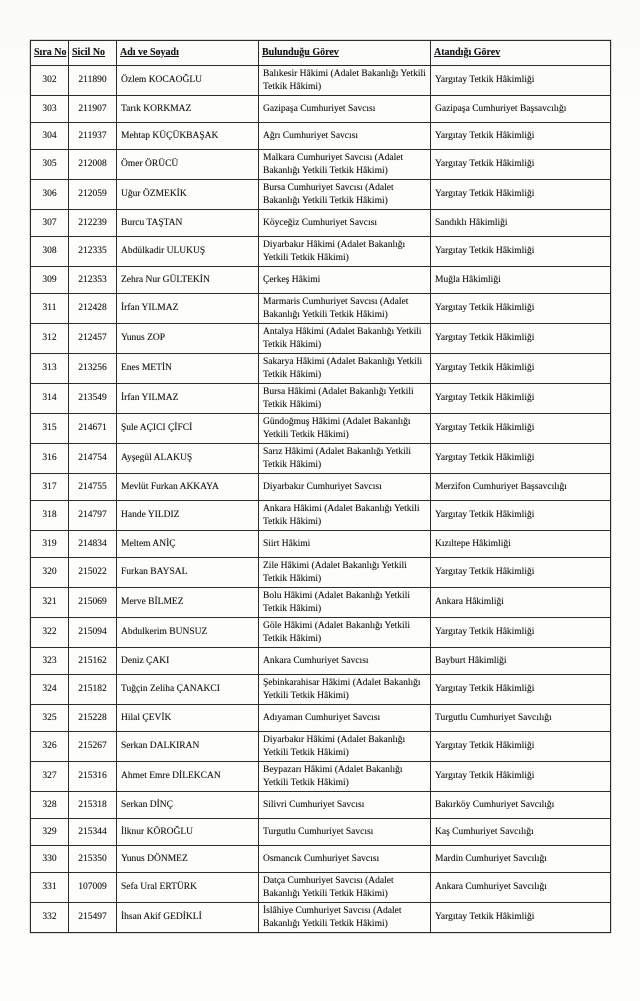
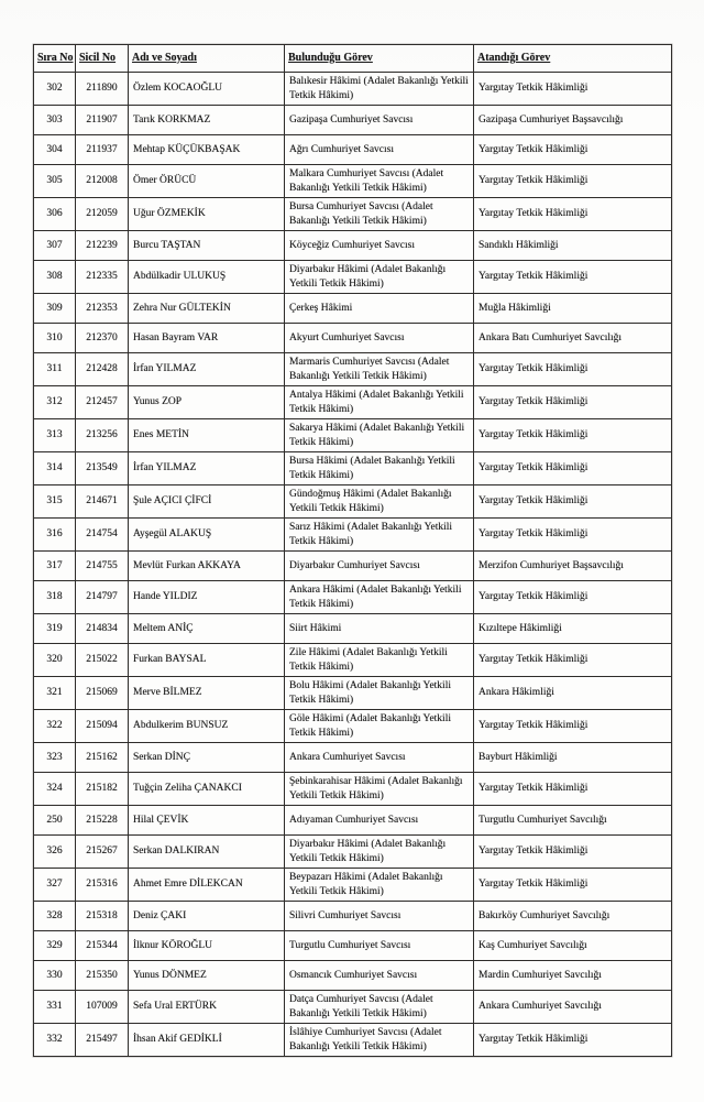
  Sıra No	Sicil No	Adı ve Soyadı	Bulunduğu Görev	Atandığı Görev
  302	211890	Özlem KOCAOĞLU	Balıkesir Hâkimi (Adalet Bakanlığı Yetkili Tetkik Hâkimi)	Yargıtay Tetkik Hâkimliği
  303	211907	Tarık KORKMAZ	Gazipaşa Cumhuriyet Savcısı	Gazipaşa Cumhuriyet Başsavcılığı
  304	211937	Mehtap KÜÇÜKBAŞAK	Ağrı Cumhuriyet Savcısı	Yargıtay Tetkik Hâkimliği
  305	212008	Ömer ÖRÜCÜ	Malkara Cumhuriyet Savcısı (Adalet Bakanlığı Yetkili Tetkik Hâkimi)	Yargıtay Tetkik Hâkimliği
  306	212059	Uğur ÖZMEKİK	Bursa Cumhuriyet Savcısı (Adalet Bakanlığı Yetkili Tetkik Hâkimi)	Yargıtay Tetkik Hâkimliği
  307	212239	Burcu TAŞTAN	Köyceğiz Cumhuriyet Savcısı	Sandıklı Hâkimliği
  308	212335	Abdülkadir ULUKUŞ	Diyarbakır Hâkimi (Adalet Bakanlığı Yetkili Tetkik Hâkimi)	Yargıtay Tetkik Hâkimliği
  309	212353	Zehra Nur GÜLTEKİN	Çerkeş Hâkimi	Muğla Hâkimliği
+ 310	212370	Hasan Bayram VAR	Akyurt Cumhuriyet Savcısı	Ankara Batı Cumhuriyet Savcılığı
  311	212428	İrfan YILMAZ	Marmaris Cumhuriyet Savcısı (Adalet Bakanlığı Yetkili Tetkik Hâkimi)	Yargıtay Tetkik Hâkimliği
  312	212457	Yunus ZOP	Antalya Hâkimi (Adalet Bakanlığı Yetkili Tetkik Hâkimi)	Yargıtay Tetkik Hâkimliği
  313	213256	Enes METİN	Sakarya Hâkimi (Adalet Bakanlığı Yetkili Tetkik Hâkimi)	Yargıtay Tetkik Hâkimliği
  314	213549	İrfan YILMAZ	Bursa Hâkimi (Adalet Bakanlığı Yetkili Tetkik Hâkimi)	Yargıtay Tetkik Hâkimliği
  315	214671	Şule AÇICI ÇİFCİ	Gündoğmuş Hâkimi (Adalet Bakanlığı Yetkili Tetkik Hâkimi)	Yargıtay Tetkik Hâkimliği
  316	214754	Ayşegül ALAKUŞ	Sarız Hâkimi (Adalet Bakanlığı Yetkili Tetkik Hâkimi)	Yargıtay Tetkik Hâkimliği
  317	214755	Mevlüt Furkan AKKAYA	Diyarbakır Cumhuriyet Savcısı	Merzifon Cumhuriyet Başsavcılığı
  318	214797	Hande YILDIZ	Ankara Hâkimi (Adalet Bakanlığı Yetkili Tetkik Hâkimi)	Yargıtay Tetkik Hâkimliği
  319	214834	Meltem ANİÇ	Siirt Hâkimi	Kızıltepe Hâkimliği
  320	215022	Furkan BAYSAL	Zile Hâkimi (Adalet Bakanlığı Yetkili Tetkik Hâkimi)	Yargıtay Tetkik Hâkimliği
  321	215069	Merve BİLMEZ	Bolu Hâkimi (Adalet Bakanlığı Yetkili Tetkik Hâkimi)	Ankara Hâkimliği
  322	215094	Abdulkerim BUNSUZ	Göle Hâkimi (Adalet Bakanlığı Yetkili Tetkik Hâkimi)	Yargıtay Tetkik Hâkimliği
- 323	215162	Deniz ÇAKI	Ankara Cumhuriyet Savcısı	Bayburt Hâkimliği
+ 323	215162	Serkan DİNÇ	Ankara Cumhuriyet Savcısı	Bayburt Hâkimliği
  324	215182	Tuğçin Zeliha ÇANAKCI	Şebinkarahisar Hâkimi (Adalet Bakanlığı Yetkili Tetkik Hâkimi)	Yargıtay Tetkik Hâkimliği
- 325	215228	Hilal ÇEVİK	Adıyaman Cumhuriyet Savcısı	Turgutlu Cumhuriyet Savcılığı
+ 250	215228	Hilal ÇEVİK	Adıyaman Cumhuriyet Savcısı	Turgutlu Cumhuriyet Savcılığı
  326	215267	Serkan DALKIRAN	Diyarbakır Hâkimi (Adalet Bakanlığı Yetkili Tetkik Hâkimi)	Yargıtay Tetkik Hâkimliği
  327	215316	Ahmet Emre DİLEKCAN	Beypazarı Hâkimi (Adalet Bakanlığı Yetkili Tetkik Hâkimi)	Yargıtay Tetkik Hâkimliği
- 328	215318	Serkan DİNÇ	Silivri Cumhuriyet Savcısı	Bakırköy Cumhuriyet Savcılığı
+ 328	215318	Deniz ÇAKI	Silivri Cumhuriyet Savcısı	Bakırköy Cumhuriyet Savcılığı
  329	215344	İlknur KÖROĞLU	Turgutlu Cumhuriyet Savcısı	Kaş Cumhuriyet Savcılığı
  330	215350	Yunus DÖNMEZ	Osmancık Cumhuriyet Savcısı	Mardin Cumhuriyet Savcılığı
  331	107009	Sefa Ural ERTÜRK	Datça Cumhuriyet Savcısı (Adalet Bakanlığı Yetkili Tetkik Hâkimi)	Ankara Cumhuriyet Savcılığı
  332	215497	İhsan Akif GEDİKLİ	İslâhiye Cumhuriyet Savcısı (Adalet Bakanlığı Yetkili Tetkik Hâkimi)	Yargıtay Tetkik Hâkimliği
